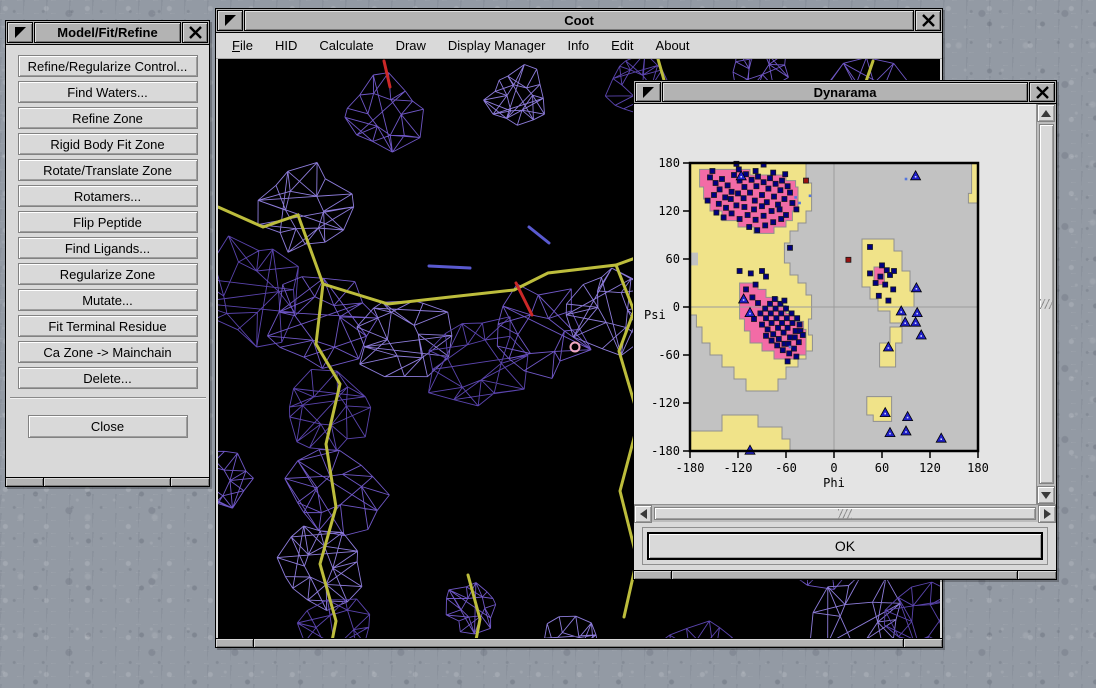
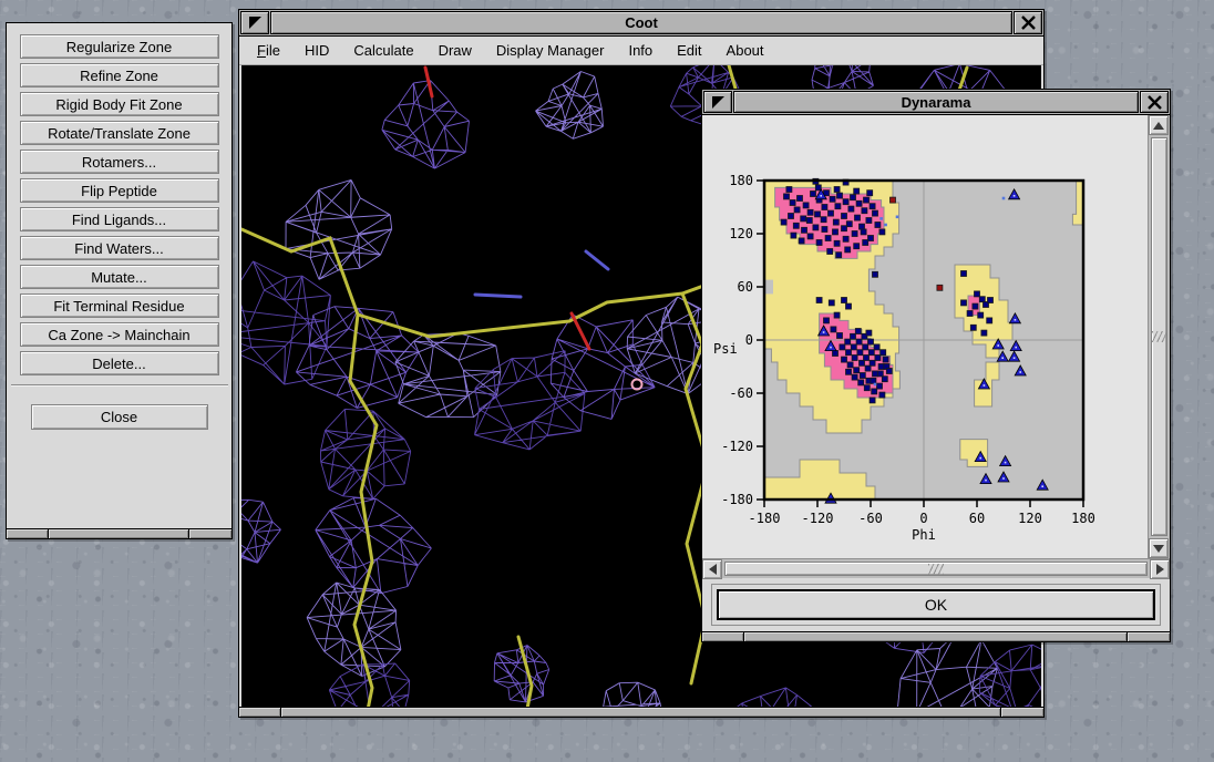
  Coot
  File
  HID
  Calculate
  Draw
  Display Manager
  Info
  Edit
  About
- Model/Fit/Refine
- Refine/Regularize Control...
- Find Waters...
+ Regularize Zone
  Refine Zone
  Rigid Body Fit Zone
  Rotate/Translate Zone
  Rotamers...
  Flip Peptide
  Find Ligands...
- Regularize Zone
+ Find Waters...
  Mutate...
  Fit Terminal Residue
  Ca Zone -> Mainchain
  Delete...
  Close
  Dynarama
  -180
  -120
  -60
  0
  60
  120
  180
  180
  120
  60
  0
  -60
  -120
  -180
  Phi
  Psi
  OK
